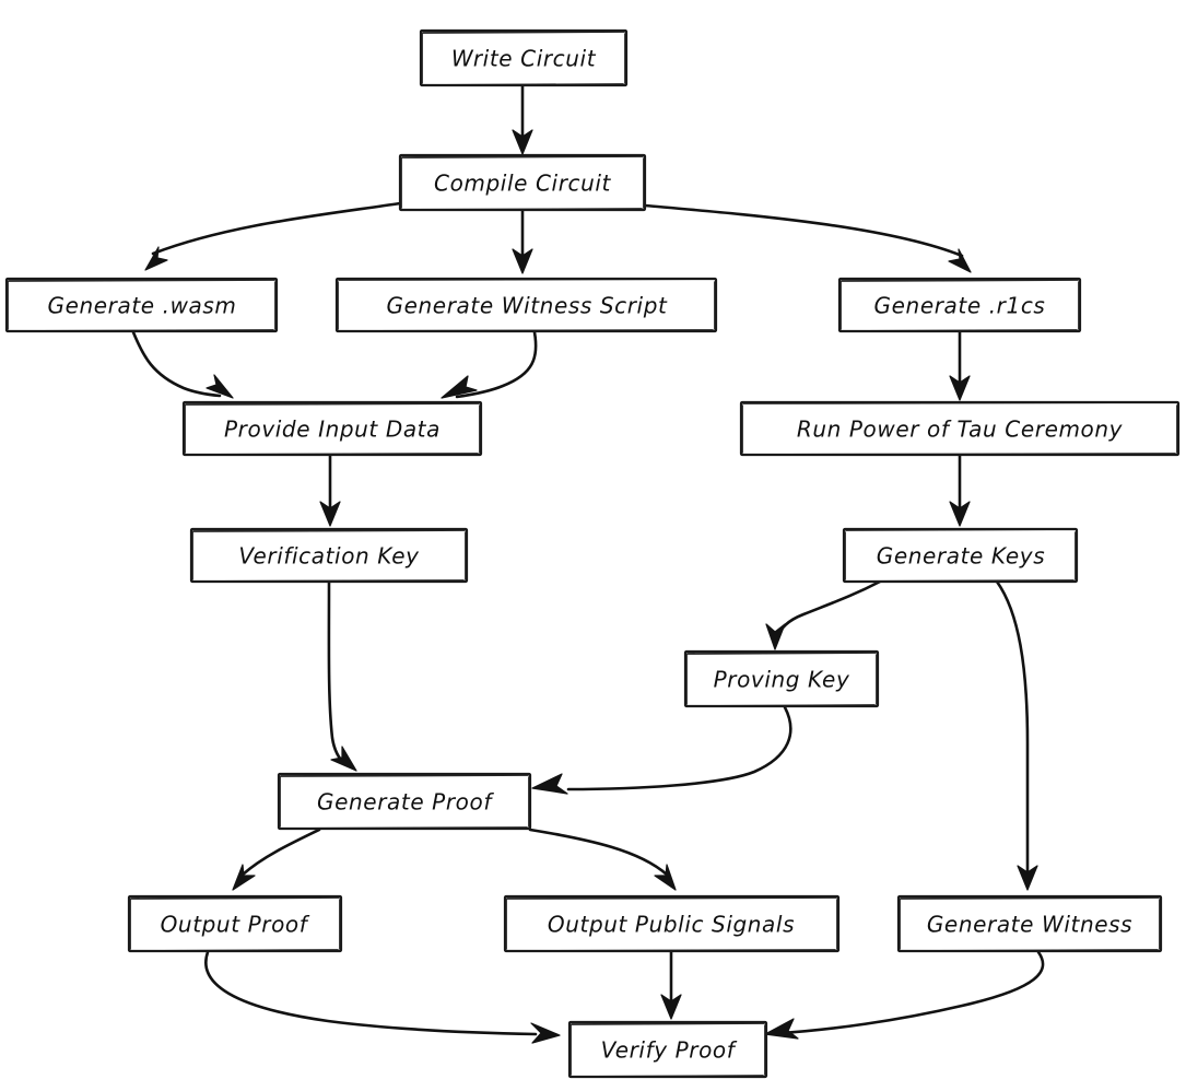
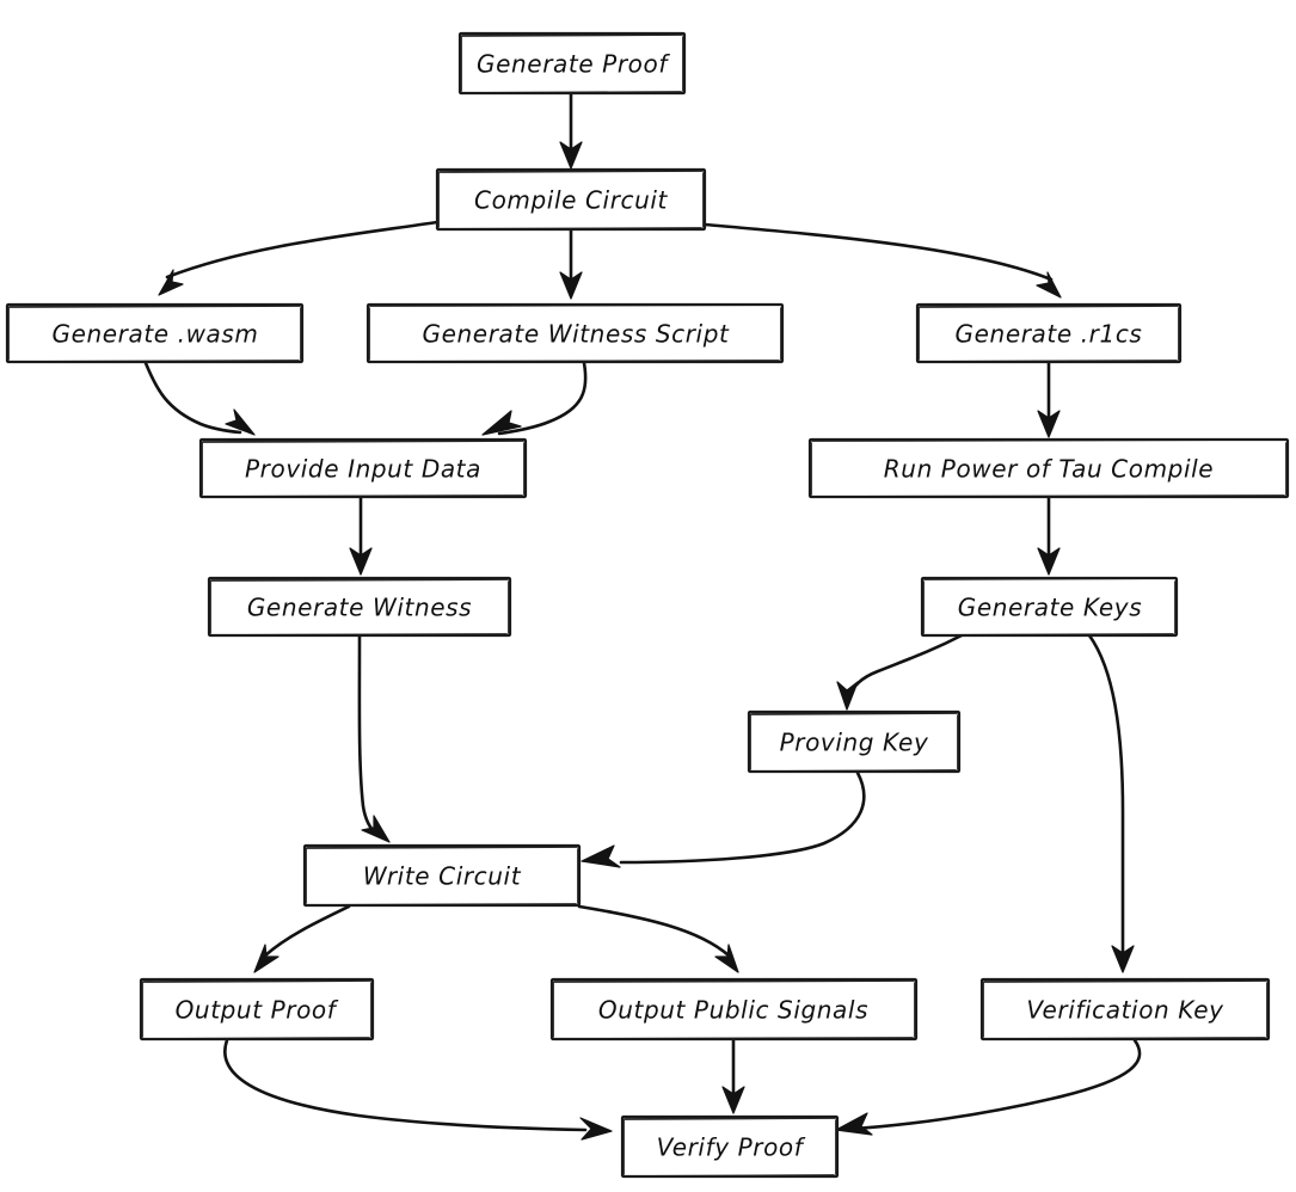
- Write Circuit
+ Generate Proof
  Compile Circuit
  Generate .wasm
  Generate Witness Script
  Generate .r1cs
  Provide Input Data
- Run Power of Tau Ceremony
+ Run Power of Tau Compile
- Verification Key
+ Generate Witness
  Generate Keys
  Proving Key
- Generate Proof
+ Write Circuit
  Output Proof
  Output Public Signals
- Generate Witness
+ Verification Key
  Verify Proof
